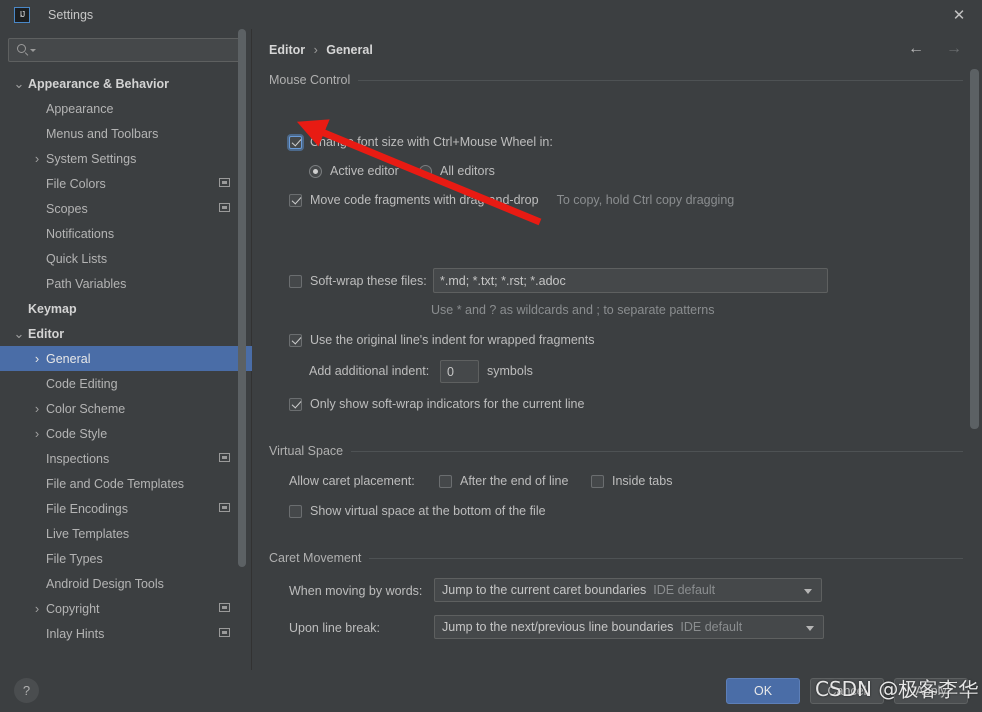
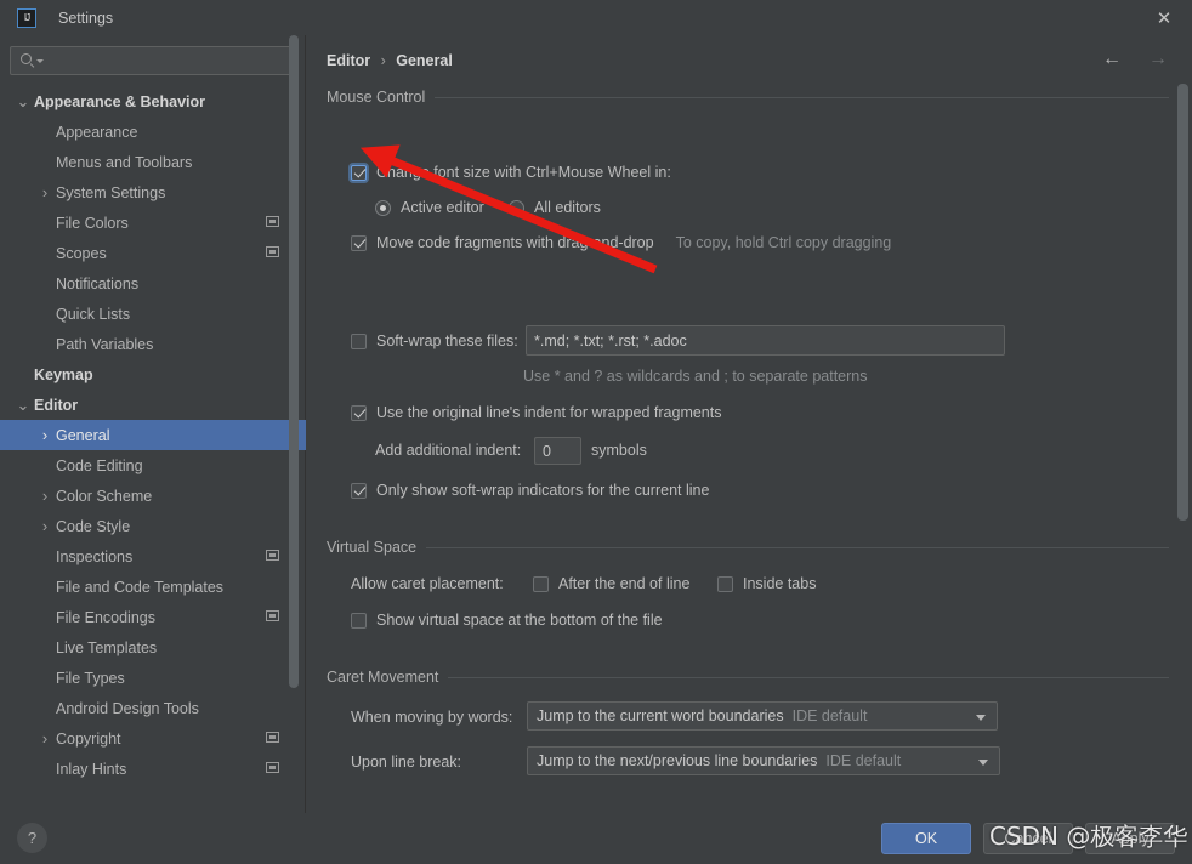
  IJ
  Settings
  ✕
  ⌄
  Appearance & Behavior
  Appearance
  Menus and Toolbars
  ›
  System Settings
  File Colors
  Scopes
  Notifications
  Quick Lists
  Path Variables
  Keymap
  ⌄
  Editor
  ›
  General
  Code Editing
  ›
  Color Scheme
  ›
  Code Style
  Inspections
  File and Code Templates
  File Encodings
  Live Templates
  File Types
  Android Design Tools
  ›
  Copyright
  Inlay Hints
  Editor › General
  ←
  →
  Mouse Control
  Chan font size with Ctrl+Mouse Wheel in:
  Active editor
  All editors
  Move code fragments with drand-drop
  To copy, hold Ctrl copy dragging
  Soft-wrap these files:
  *.md; *.txt; *.rst; *.adoc
  Use * and ? as wildcards and ; to separate patterns
  Use the original line's indent for wrapped fragments
  Add additional indent:
  0
  symbols
  Only show soft-wrap indicators for the current line
  Virtual Space
  Allow caret placement:
  After the end of line
  Inside tabs
  Show virtual space at the bottom of the file
  Caret Movement
  When moving by words:
- Jump to the current caret boundaries
+ Jump to the current word boundaries
  IDE default
  Upon line break:
  Jump to the next/previous line boundaries
  IDE default
  ?
  OK
  Cancel
  Apply
  CSDN @极客李华
